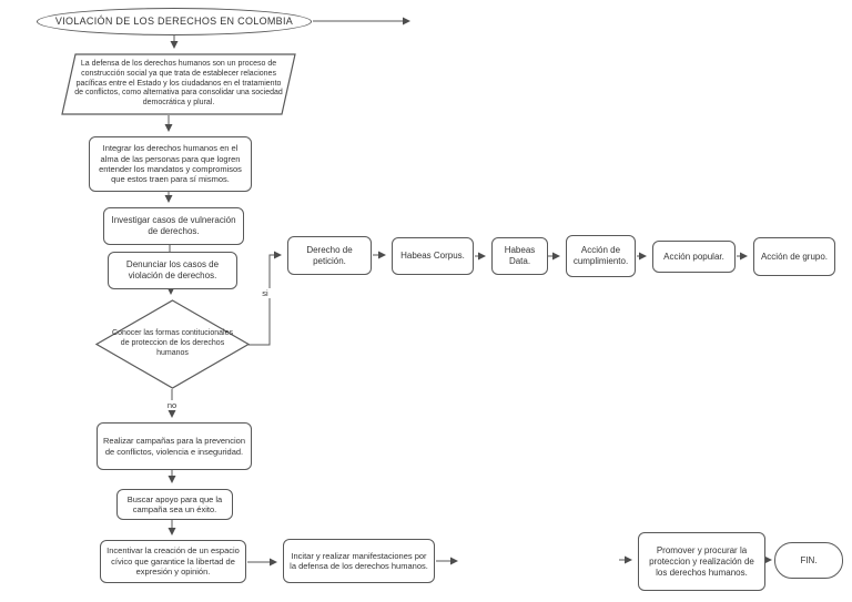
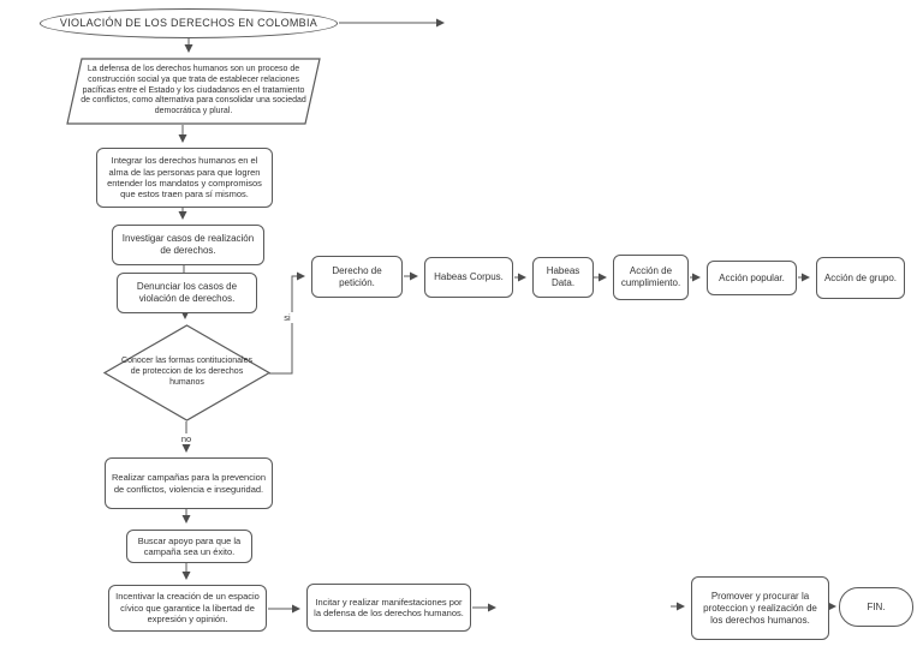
  si
  no
  VIOLACIÓN DE LOS DERECHOS EN COLOMBIA
  Integrar los derechos humanos en el alma de las personas para que logren entender los mandatos y compromisos que estos traen para sí mismos.
- Investigar casos de vulneración de derechos.
+ Investigar casos de realización de derechos.
  Denunciar los casos de violación de derechos.
  Derecho de petición.
  Habeas Corpus.
  Habeas Data.
  Acción de cumplimiento.
  Acción popular.
  Acción de grupo.
  Realizar campañas para la prevencion de conflictos, violencia e inseguridad.
  Buscar apoyo para que la campaña sea un éxito.
  Incentivar la creación de un espacio cívico que garantice la libertad de expresión y opinión.
  Incitar y realizar manifestaciones por la defensa de los derechos humanos.
  Promover y procurar la proteccion y realización de los derechos humanos.
  FIN.
